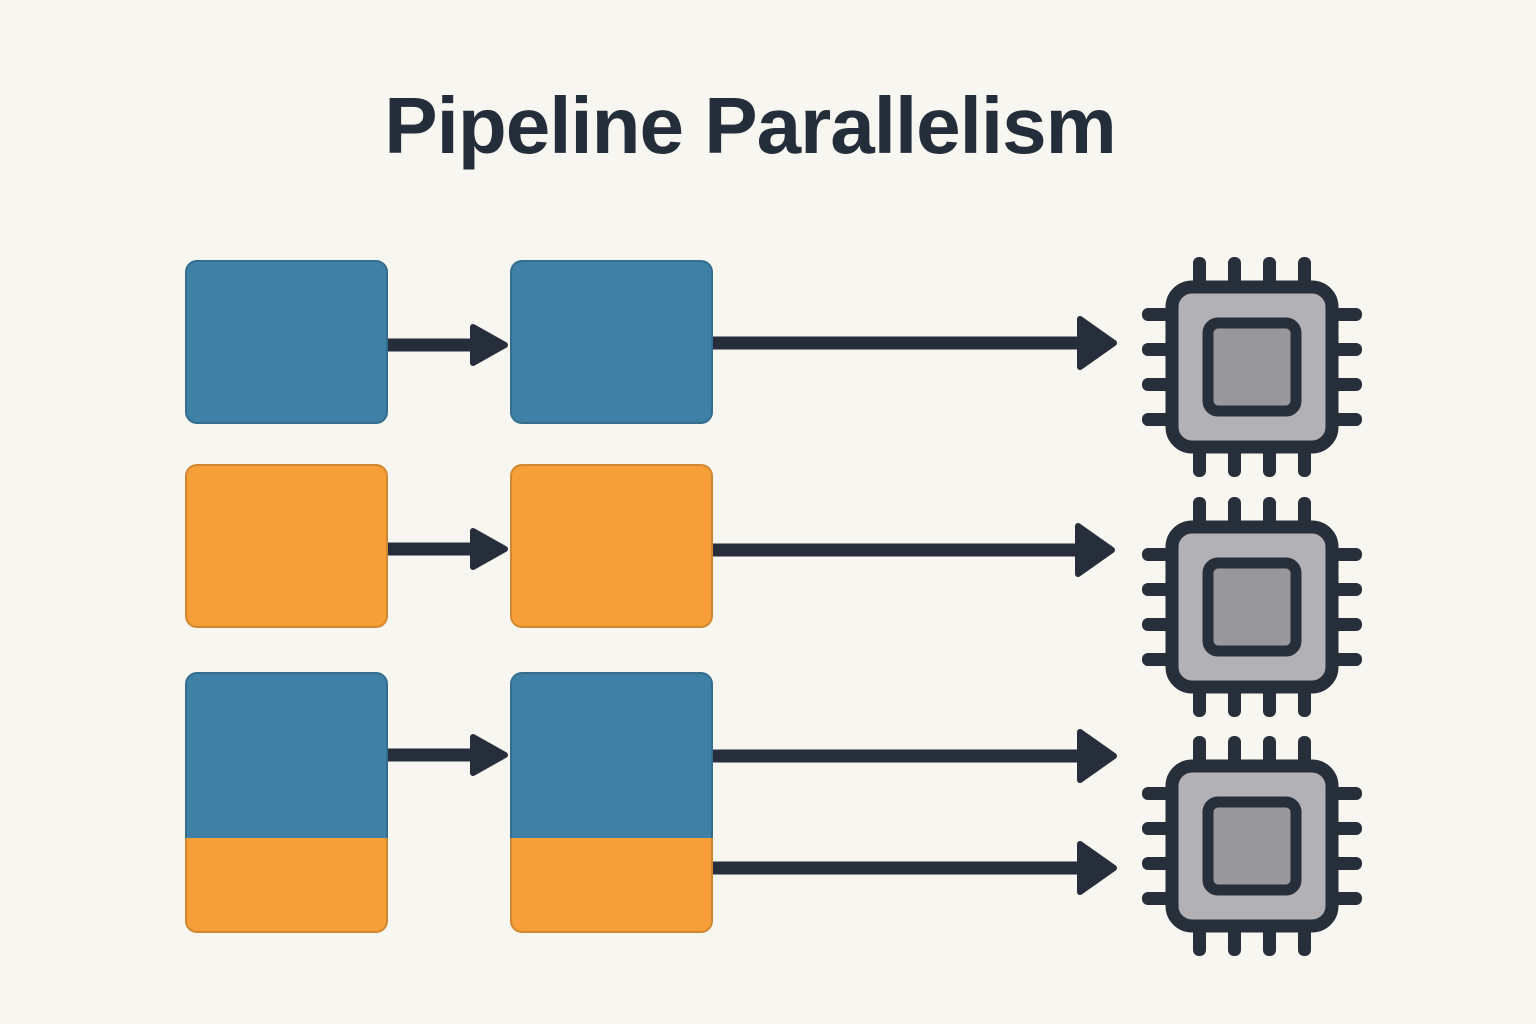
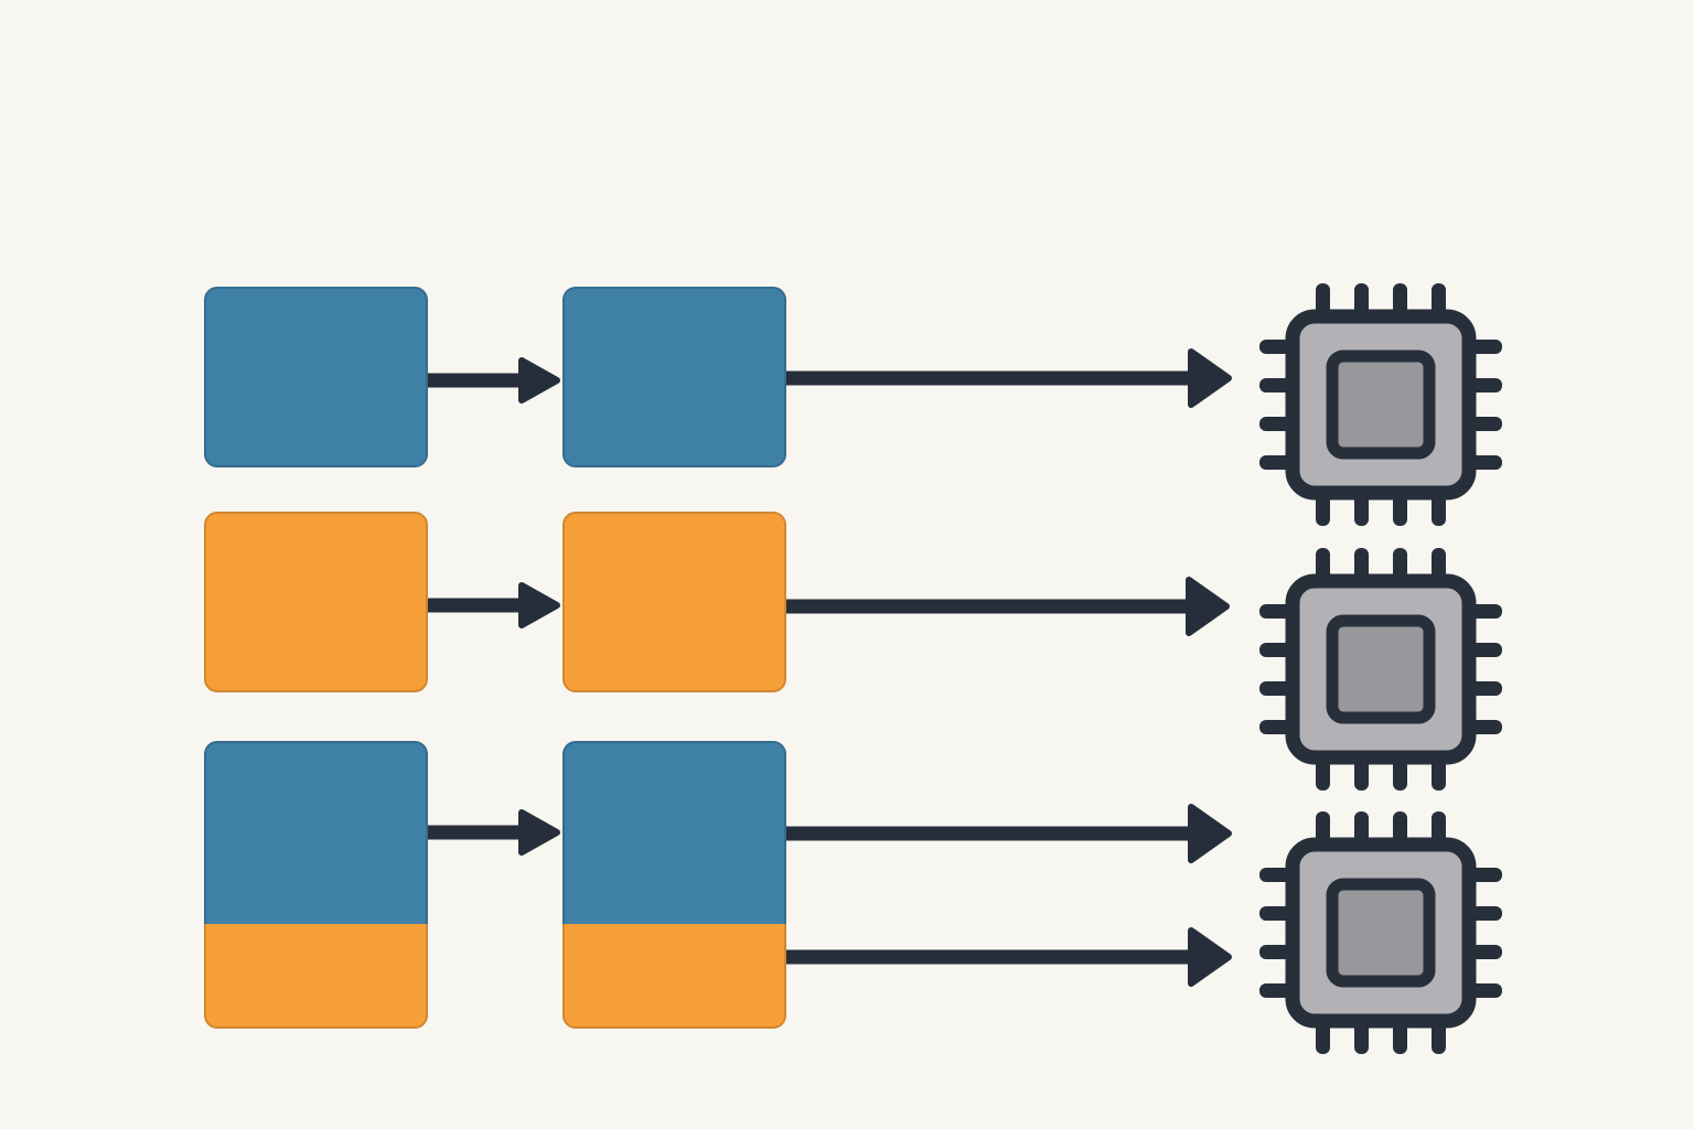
- Pipeline Parallelism
